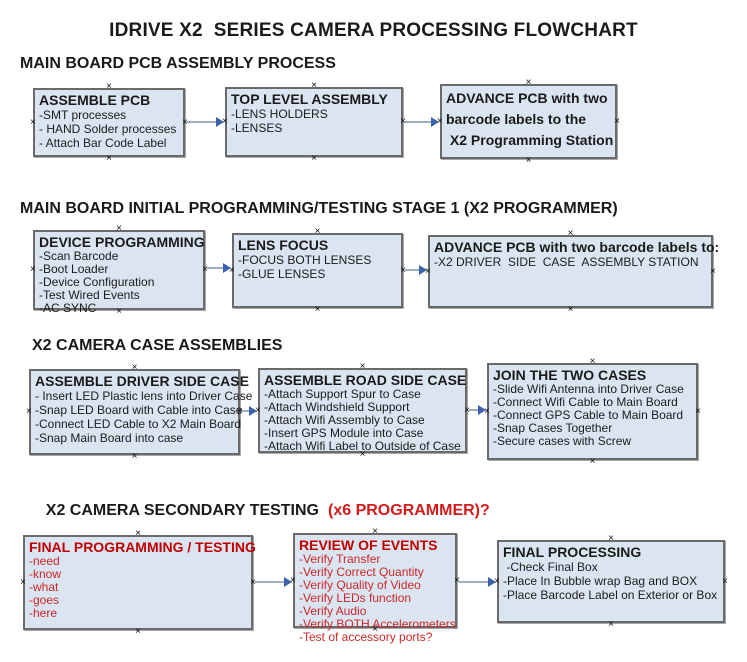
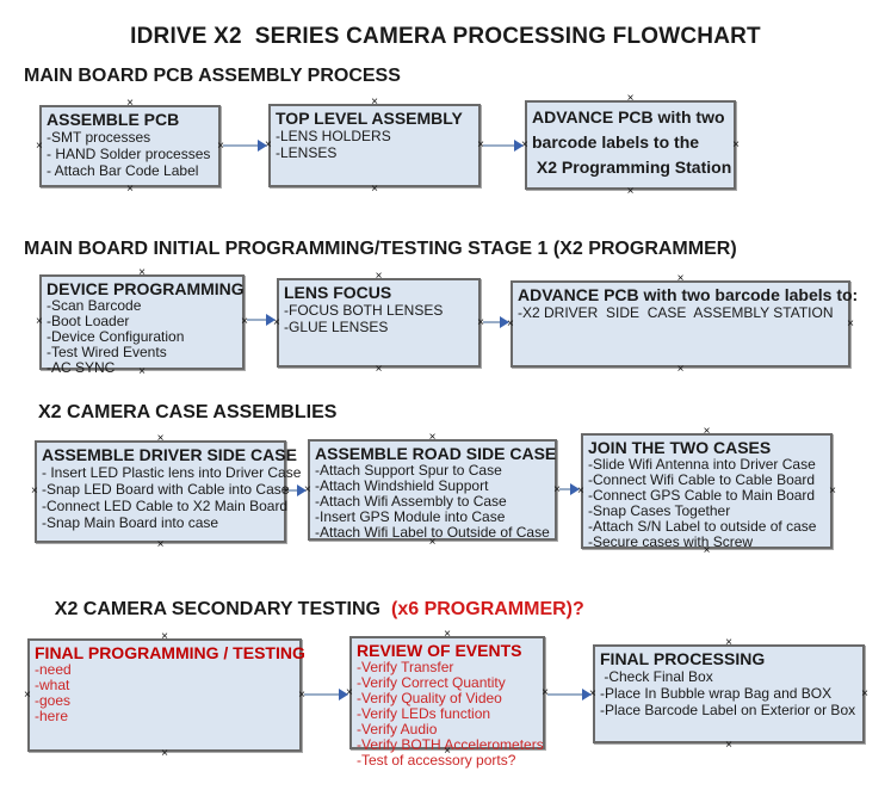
  IDRIVE X2 SERIES CAMERA PROCESSING FLOWCHART
  MAIN BOARD PCB ASSEMBLY PROCESS
  MAIN BOARD INITIAL PROGRAMMING/TESTING STAGE 1 (X2 PROGRAMMER)
  X2 CAMERA CASE ASSEMBLIES
  X2 CAMERA SECONDARY TESTING (x6 PROGRAMMER)?
  ×
  ×
  ×
  ×
  ASSEMBLE PCB
  -SMT processes
  - HAND Solder processes
  - Attach Bar Code Label
  ×
  ×
  ×
  ×
  TOP LEVEL ASSEMBLY
  -LENS HOLDERS
  -LENSES
  ×
  ×
  ×
  ×
  ADVANCE PCB with two
  barcode labels to the
  X2 Programming Station
  ×
  ×
  ×
  ×
  DEVICE PROGRAMMING
  -Scan Barcode
  -Boot Loader
  -Device Configuration
  -Test Wired Events
  -AC SYNC
  ×
  ×
  ×
  ×
  LENS FOCUS
  -FOCUS BOTH LENSES
  -GLUE LENSES
  ×
  ×
  ×
  ×
  ADVANCE PCB with two barcode labels to:
  -X2 DRIVER SIDE CASE ASSEMBLY STATION
  ×
  ×
  ×
  ×
  ASSEMBLE DRIVER SIDE CASE
  - Insert LED Plastic lens into Driver Case
  -Snap LED Board with Cable into Cas
  -Connect LED Cable to X2 Main Board
  -Snap Main Board into case
  ×
  ×
  ×
  ×
  ASSEMBLE ROAD SIDE CASE
  -Attach Support Spur to Case
  -Attach Windshield Support
  -Attach Wifi Assembly to Case
  -Insert GPS Module into Case
  -Attach Wifi Label to Outside of Case
  ×
  ×
  ×
  ×
  JOIN THE TWO CASES
  -Slide Wifi Antenna into Driver Case
- -Connect Wifi Cable to Main Board
+ -Connect Wifi Cable to Cable Board
  -Connect GPS Cable to Main Board
  -Snap Cases Together
+ -Attach S/N Label to outside of case
  -Secure cases with Screw
  ×
  ×
  ×
  ×
  FINAL PROGRAMMING / TESTING
  -need
- -know
  -what
  -goes
  -here
  ×
  ×
  ×
  ×
  REVIEW OF EVENTS
  -Verify Transfer
  -Verify Correct Quantity
  -Verify Quality of Video
  -Verify LEDs function
  -Verify Audio
  -Verify BOTH Accelerometers
  -Test of accessory ports?
  ×
  ×
  ×
  ×
  FINAL PROCESSING
  -Check Final Box
  -Place In Bubble wrap Bag and BOX
  -Place Barcode Label on Exterior or Box
